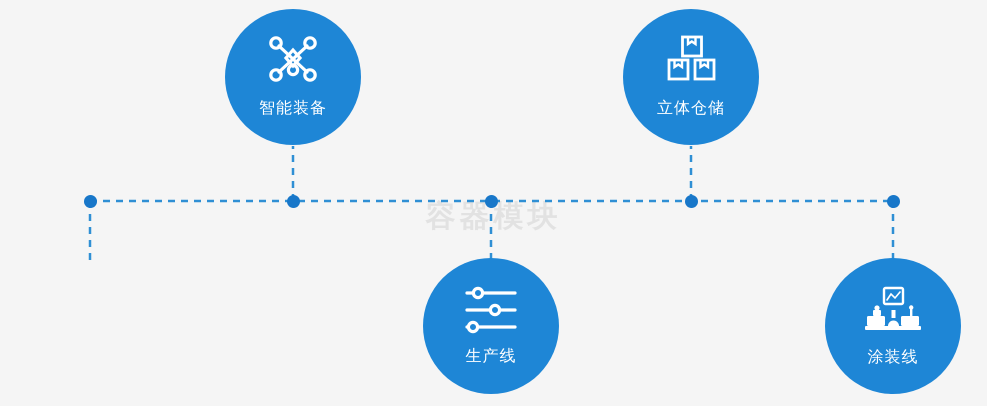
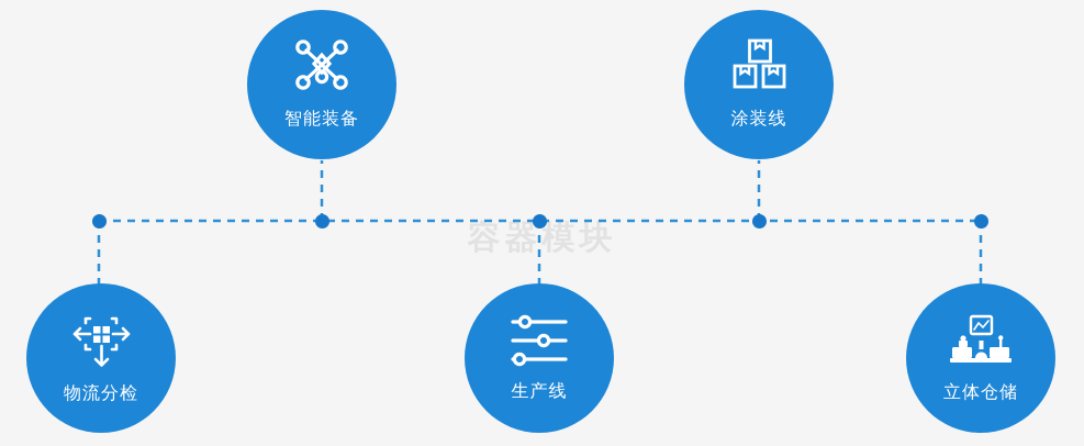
  容器模块
  智能装备
- 立体仓储
+ 涂装线
+ 物流分检
  生产线
- 涂装线
+ 立体仓储
